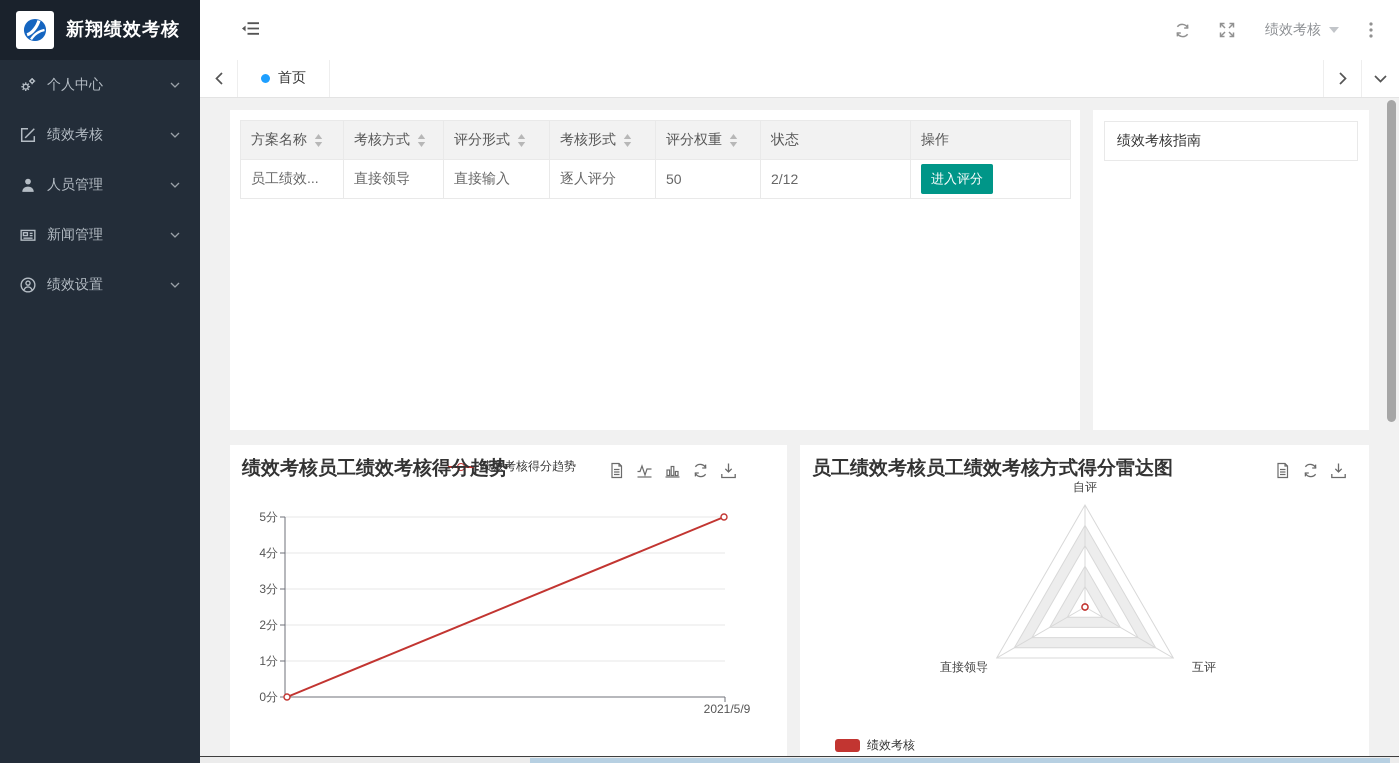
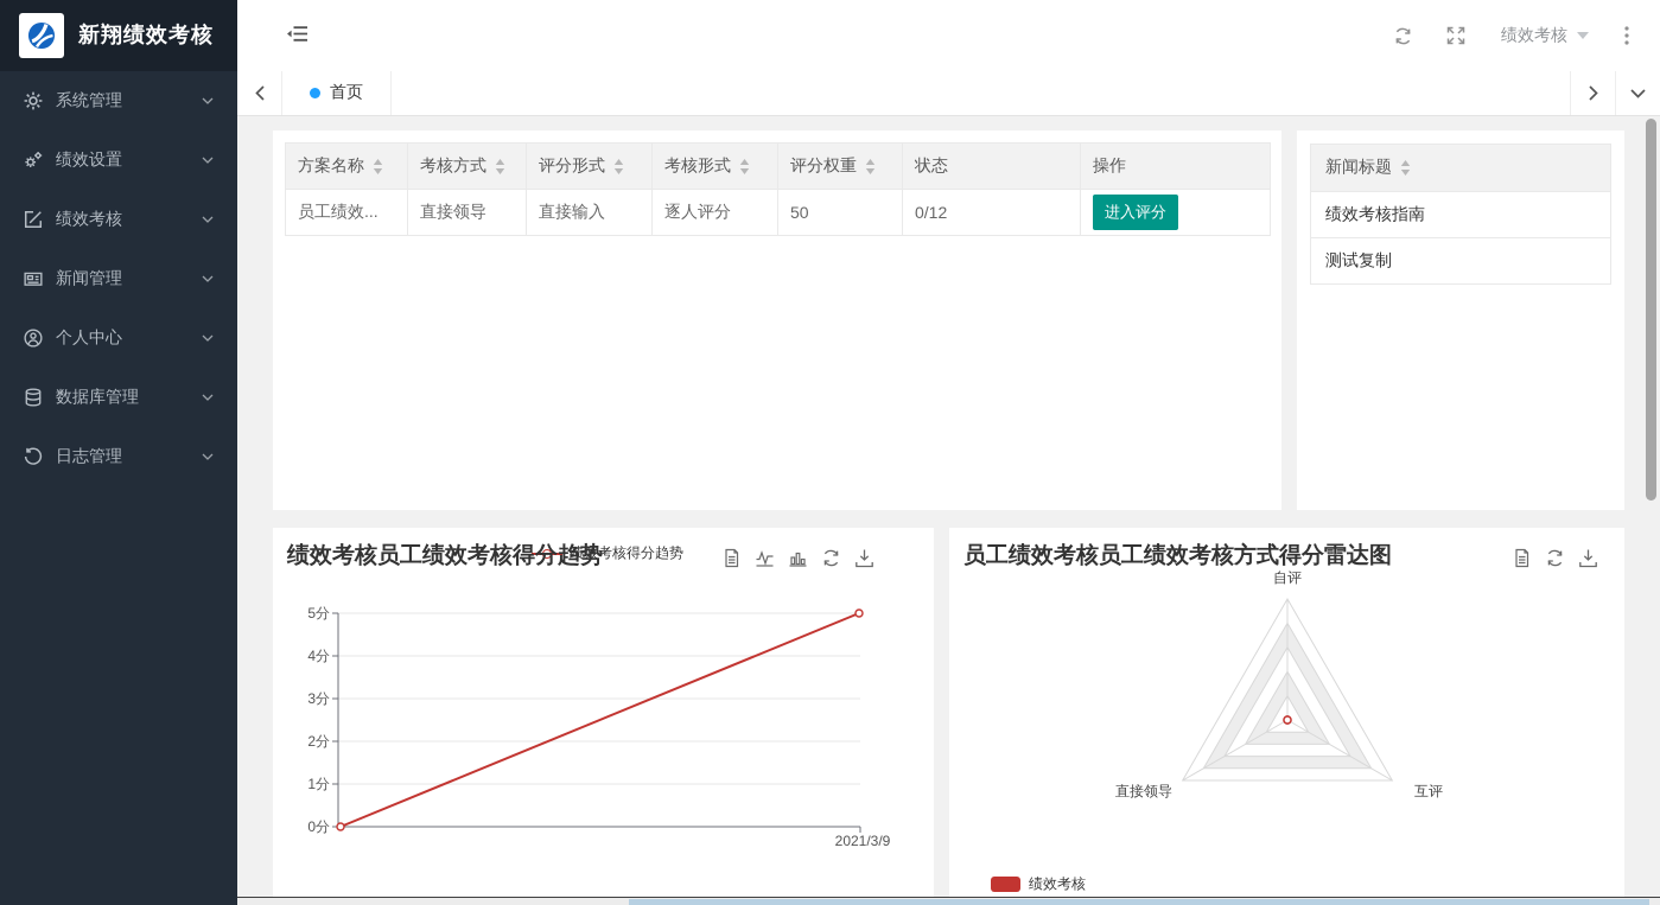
  新翔绩效考核
+ 系统管理
- 个人中心
+ 绩效设置
  绩效考核
- 人员管理
  新闻管理
- 绩效设置
+ 个人中心
+ 数据库管理
+ 日志管理
  绩效考核
  首页
  方案名称	考核方式	评分形式	考核形式	评分权重	状态	操作
- 员工绩效...	直接领导	直接输入	逐人评分	50	2/12	进入评分
+ 员工绩效...	直接领导	直接输入	逐人评分	50	0/12	进入评分
+ 新闻标题
  绩效考核指南
+ 测试复制
  绩效考核员工绩效考核得分趋势
  绩效考核得分趋势
  0分
  1分
  2分
  3分
  4分
  5分
- 2021/5/9
+ 2021/3/9
  员工绩效考核员工绩效考核方式得分雷达图
  自评
  互评
  直接领导
  绩效考核
